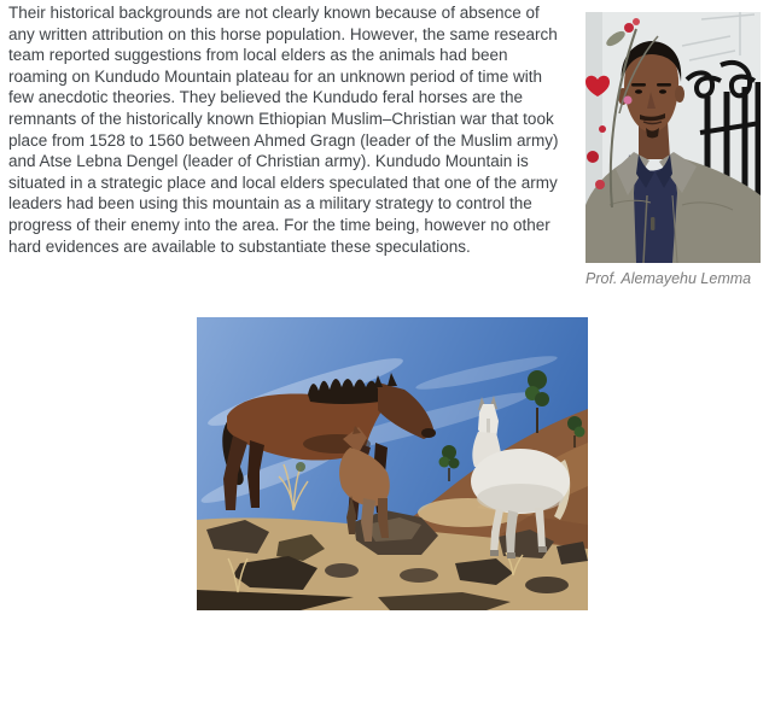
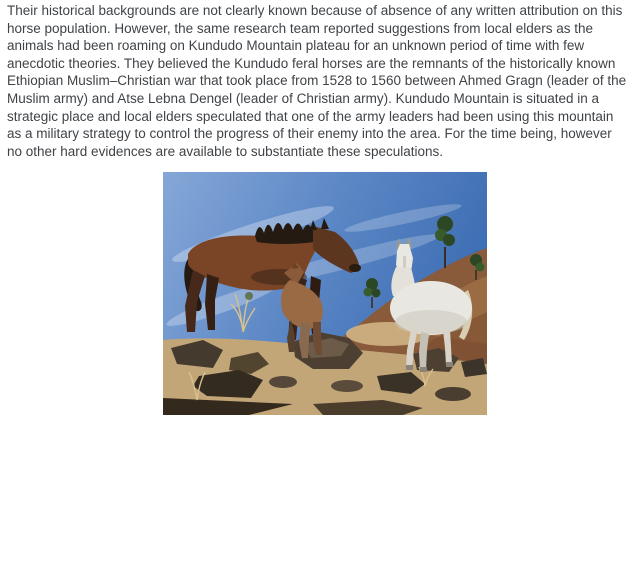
- Prof. Alemayehu Lemma
  Their historical backgrounds are not clearly known because of absence of any written attribution on this horse population. However, the same research team reported suggestions from local elders as the animals had been roaming on Kundudo Mountain plateau for an unknown period of time with few anecdotic theories. They believed the Kundudo feral horses are the remnants of the historically known Ethiopian Muslim–Christian war that took place from 1528 to 1560 between Ahmed Gragn (leader of the Muslim army) and Atse Lebna Dengel (leader of Christian army). Kundudo Mountain is situated in a strategic place and local elders speculated that one of the army leaders had been using this mountain as a military strategy to control the progress of their enemy into the area. For the time being, however no other hard evidences are available to substantiate these speculations.
